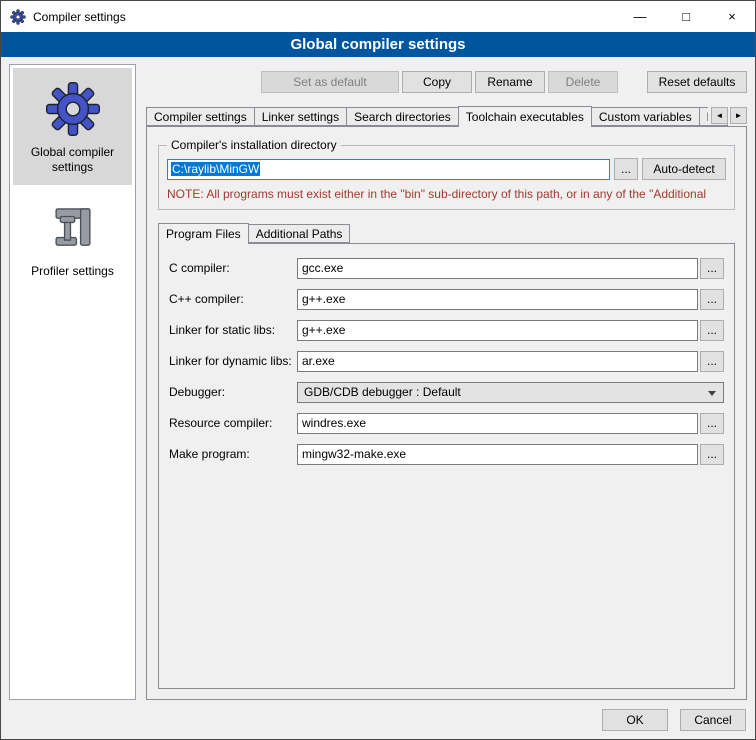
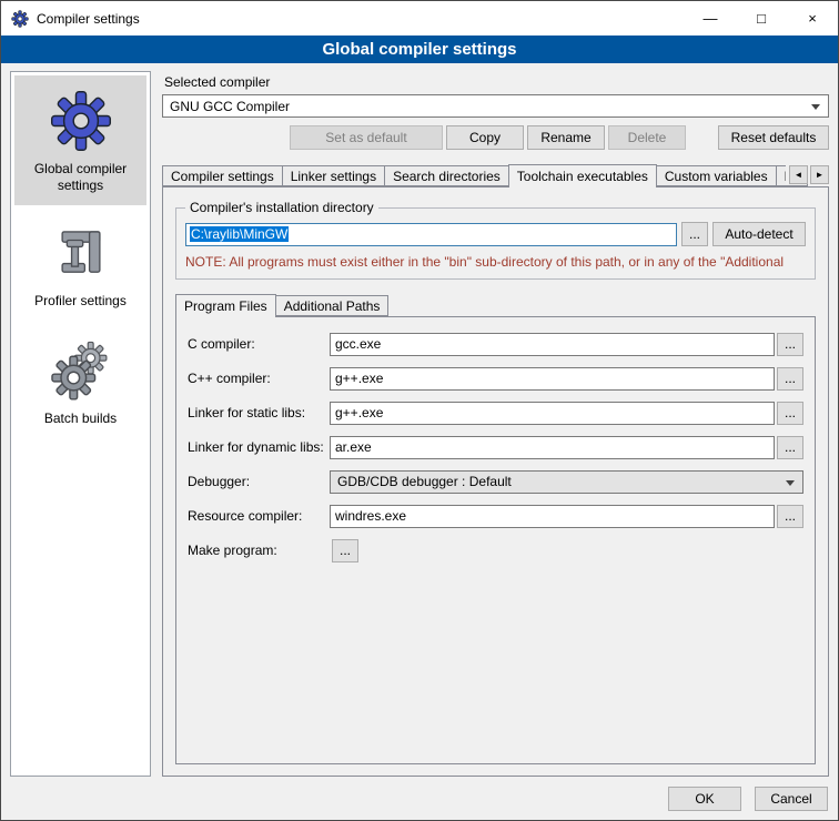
  Compiler settings
  —
  □
  ×
  Global compiler settings
  Global compiler settings
  Profiler settings
+ Batch builds
+ Selected compiler
+ GNU GCC Compiler
  Set as default
  Copy
  Rename
  Delete
  Reset defaults
  Compiler settings
  Linker settings
  Search directories
  Toolchain executables
  Custom variables
  ◄
  ►
  Compiler's installation directory
  C:\raylib\MinGW
  ...
  Auto-detect
  NOTE: All programs must exist either in the "bin" sub-directory of this path, or in any of the "Additional
  Program Files
  Additional Paths
  C compiler:
  gcc.exe
  ...
  C++ compiler:
  g++.exe
  ...
  Linker for static libs:
  g++.exe
  ...
  Linker for dynamic libs:
  ar.exe
  ...
  Debugger:
  GDB/CDB debugger : Default
  Resource compiler:
  windres.exe
  ...
  Make program:
- mingw32-make.exe
  ...
  OK
  Cancel
